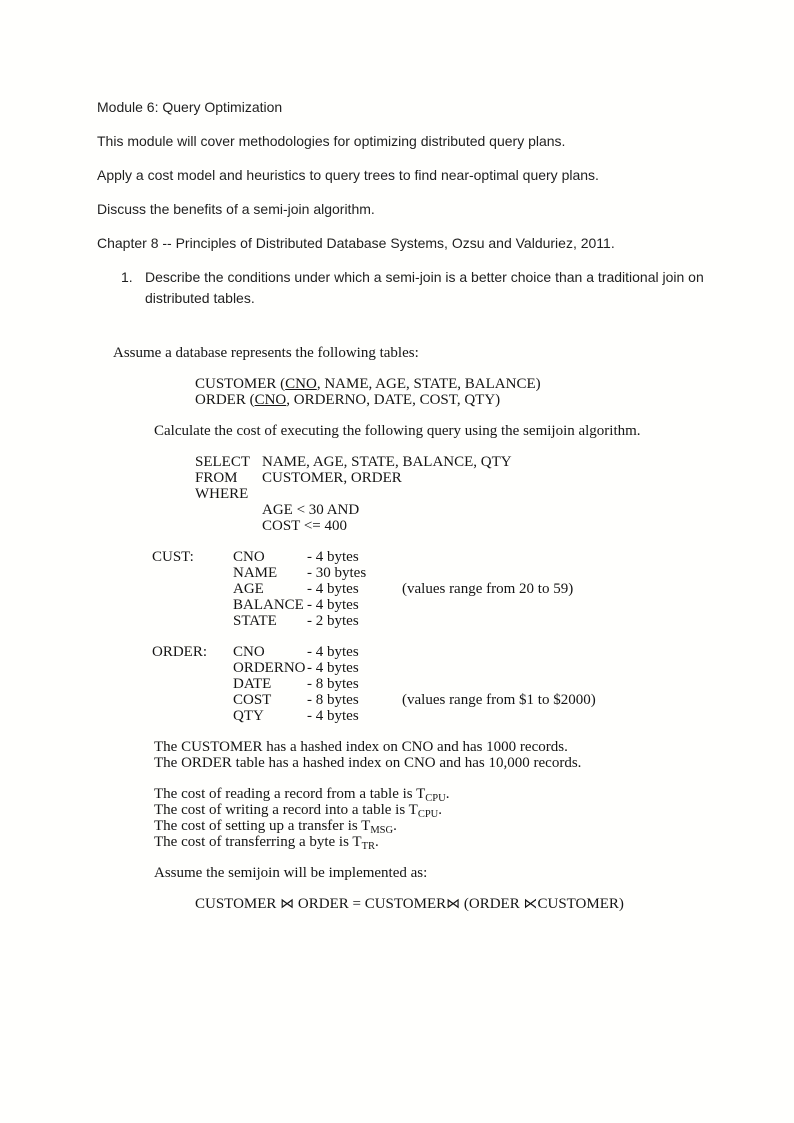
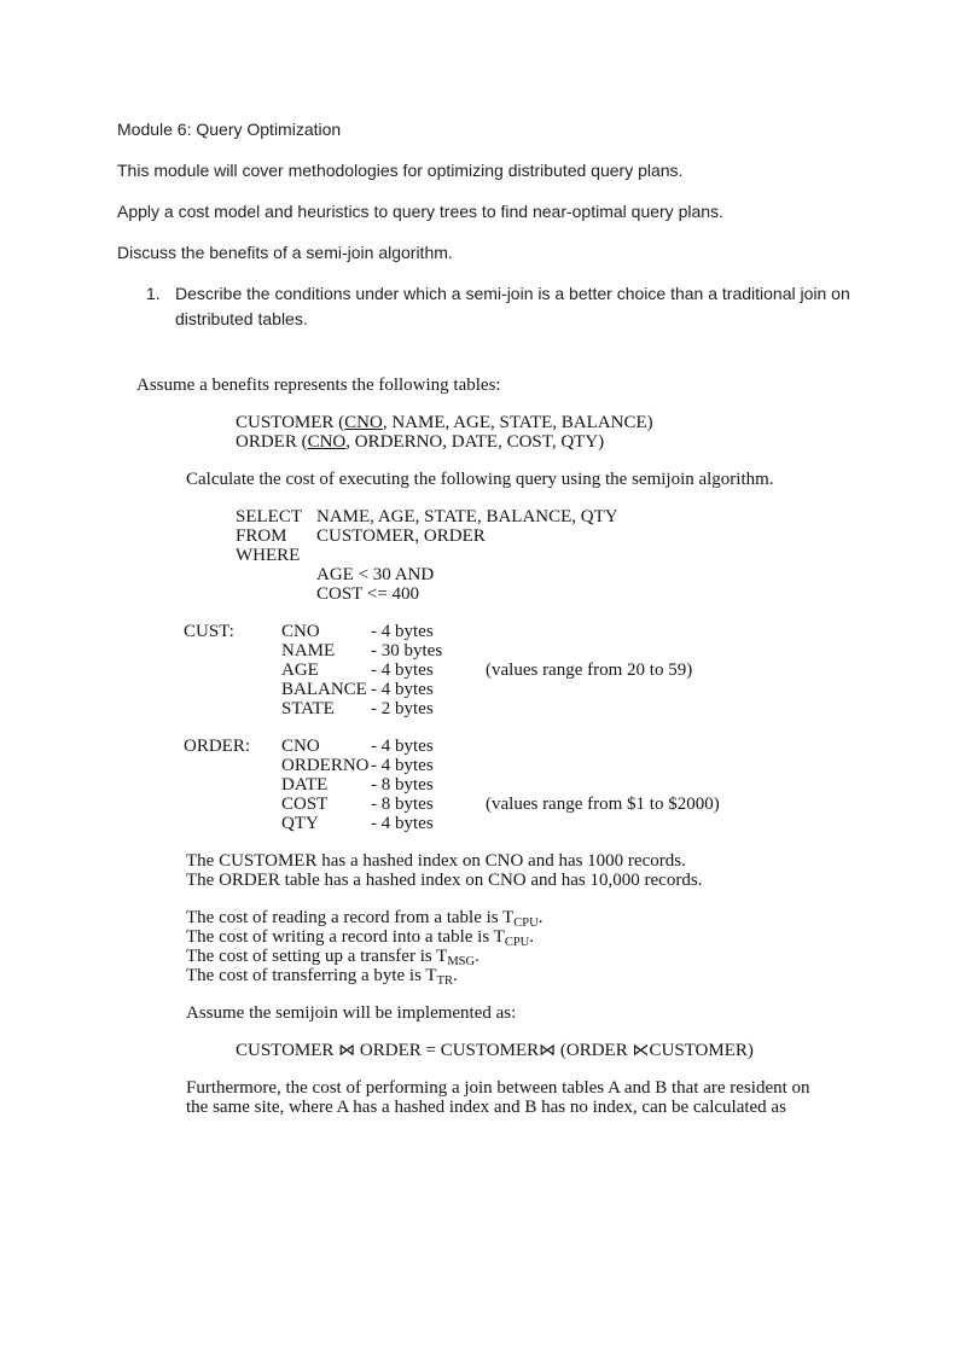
  Module 6: Query Optimization
  This module will cover methodologies for optimizing distributed query plans.
  Apply a cost model and heuristics to query trees to find near-optimal query plans.
  Discuss the benefits of a semi-join algorithm.
- Chapter 8 -- Principles of Distributed Database Systems, Ozsu and Valduriez, 2011.
  1.
  Describe the conditions under which a semi-join is a better choice than a traditional join on
  distributed tables.
- Assume a database represents the following tables:
+ Assume a benefits represents the following tables:
  CUSTOMER (CNO, NAME, AGE, STATE, BALANCE)
  ORDER (CNO, ORDERNO, DATE, COST, QTY)
  Calculate the cost of executing the following query using the semijoin algorithm.
  SELECT
  NAME, AGE, STATE, BALANCE, QTY
  FROM
  CUSTOMER, ORDER
  WHERE
  AGE < 30 AND
  COST <= 400
  CUST:
  CNO
  - 4 bytes
  NAME
  - 30 bytes
  AGE
  - 4 bytes
  (values range from 20 to 59)
  BALANCE
  - 4 bytes
  STATE
  - 2 bytes
  ORDER:
  CNO
  - 4 bytes
  ORDERNO
  - 4 bytes
  DATE
  - 8 bytes
  COST
  - 8 bytes
  (values range from $1 to $2000)
  QTY
  - 4 bytes
  The CUSTOMER has a hashed index on CNO and has 1000 records.
  The ORDER table has a hashed index on CNO and has 10,000 records.
  The cost of reading a record from a table is TCPU.
  The cost of writing a record into a table is TCPU.
  The cost of setting up a transfer is TMSG.
  The cost of transferring a byte is TTR.
  Assume the semijoin will be implemented as:
  CUSTOMER ⋈ ORDER = CUSTOMER⋈ (ORDER ⋉CUSTOMER)
+ Furthermore, the cost of performing a join between tables A and B that are resident on
+ the same site, where A has a hashed index and B has no index, can be calculated as
